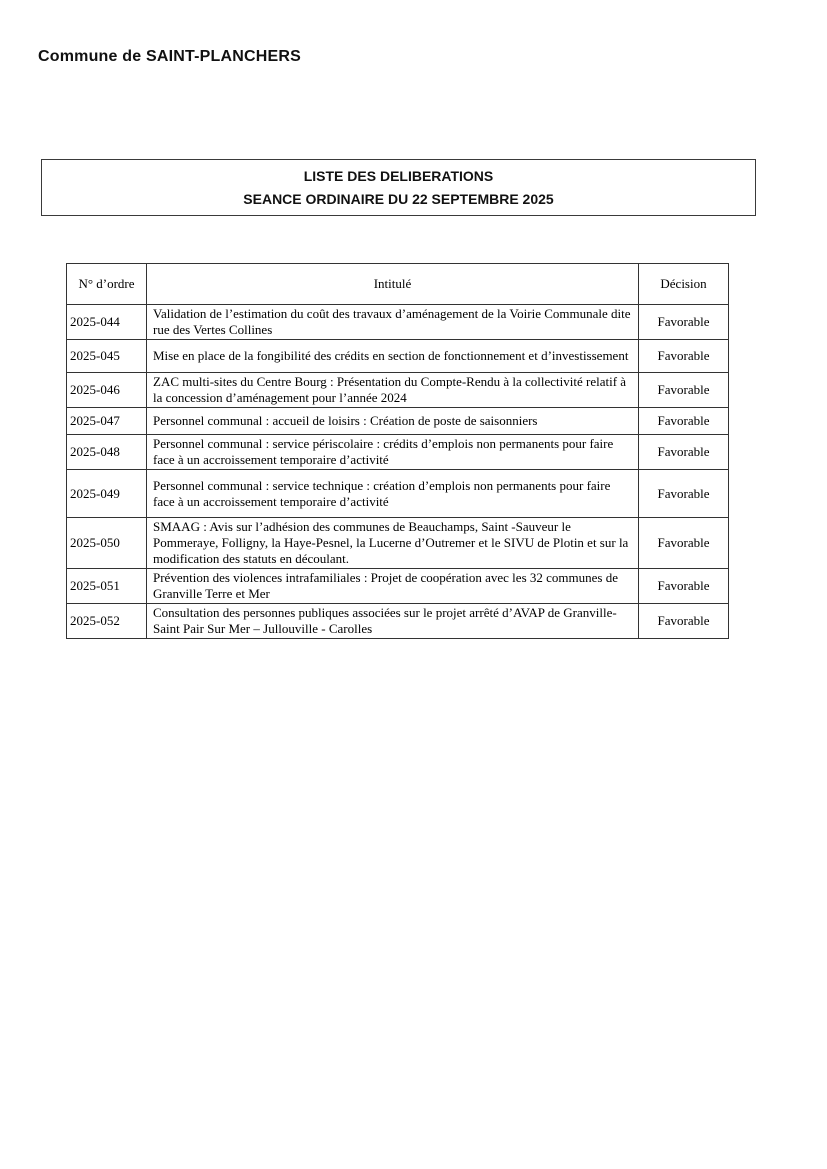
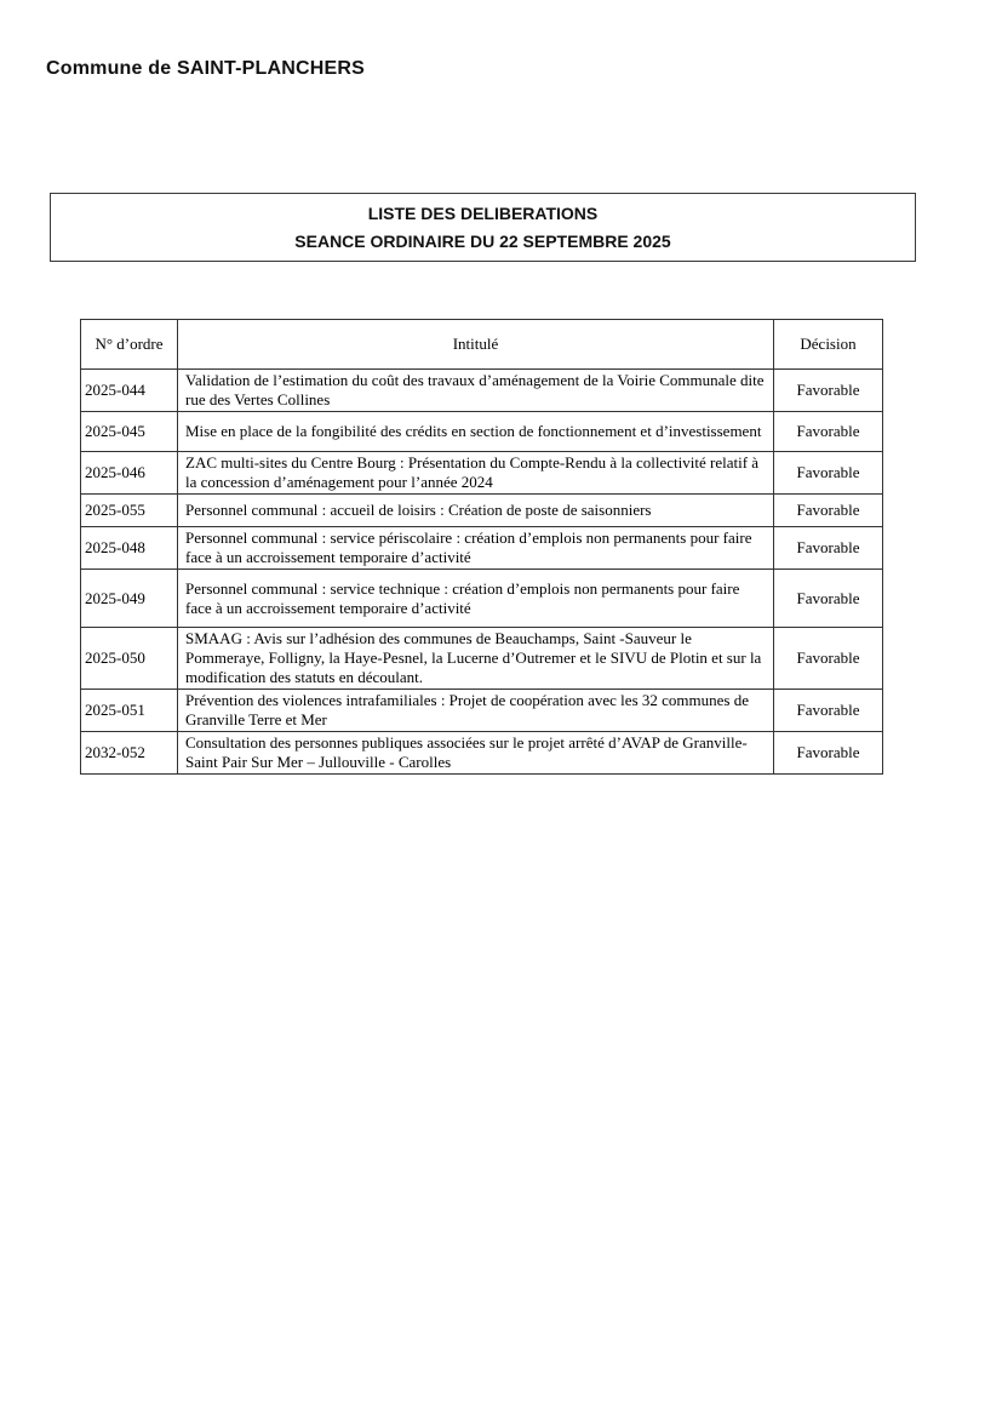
  Commune de SAINT-PLANCHERS
  LISTE DES DELIBERATIONS
  SEANCE ORDINAIRE DU 22 SEPTEMBRE 2025
  N° d’ordre	Intitulé	Décision
  2025-044	Validation de l’estimation du coût des travaux d’aménagement de la Voirie Communale dite rue des Vertes Collines	Favorable
  2025-045	Mise en place de la fongibilité des crédits en section de fonctionnement et d’investissement	Favorable
  2025-046	ZAC multi-sites du Centre Bourg : Présentation du Compte-Rendu à la collectivité relatif à la concession d’aménagement pour l’année 2024	Favorable
- 2025-047	Personnel communal : accueil de loisirs : Création de poste de saisonniers	Favorable
+ 2025-055	Personnel communal : accueil de loisirs : Création de poste de saisonniers	Favorable
- 2025-048	Personnel communal : service périscolaire : crédits d’emplois non permanents pour faire face à un accroissement temporaire d’activité	Favorable
+ 2025-048	Personnel communal : service périscolaire : création d’emplois non permanents pour faire face à un accroissement temporaire d’activité	Favorable
  2025-049	Personnel communal : service technique : création d’emplois non permanents pour faire face à un accroissement temporaire d’activité	Favorable
  2025-050	SMAAG : Avis sur l’adhésion des communes de Beauchamps, Saint -Sauveur le Pommeraye, Folligny, la Haye-Pesnel, la Lucerne d’Outremer et le SIVU de Plotin et sur la modification des statuts en découlant.	Favorable
  2025-051	Prévention des violences intrafamiliales : Projet de coopération avec les 32 communes de Granville Terre et Mer	Favorable
- 2025-052	Consultation des personnes publiques associées sur le projet arrêté d’AVAP de Granville-Saint Pair Sur Mer – Jullouville - Carolles	Favorable
+ 2032-052	Consultation des personnes publiques associées sur le projet arrêté d’AVAP de Granville-Saint Pair Sur Mer – Jullouville - Carolles	Favorable
